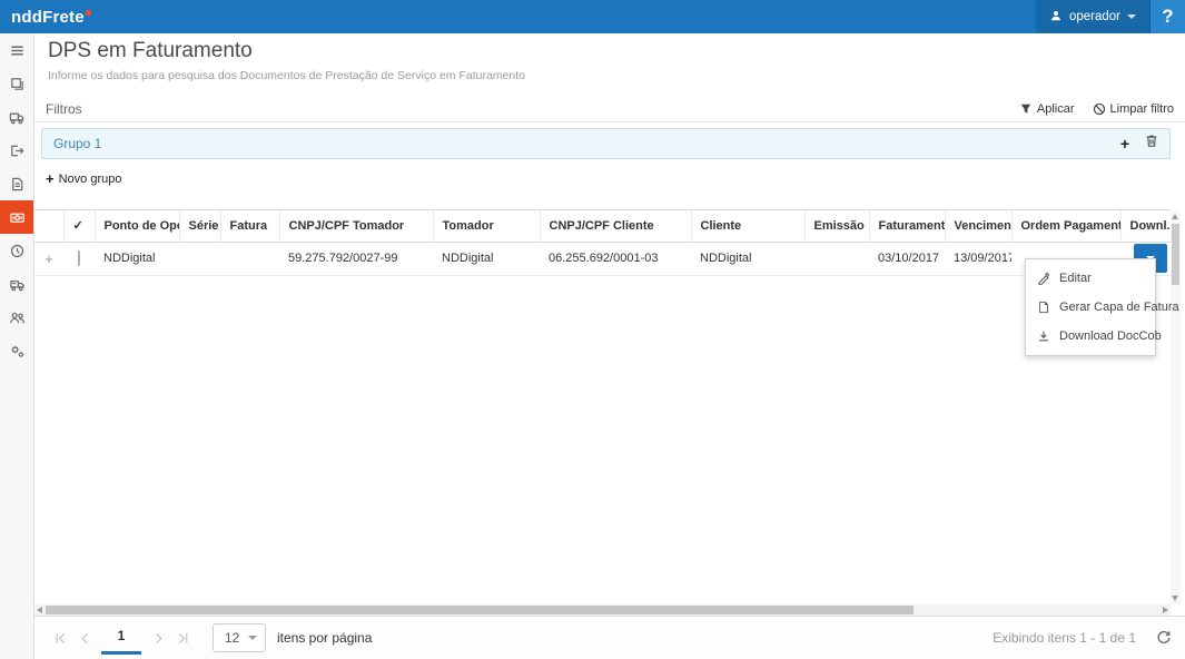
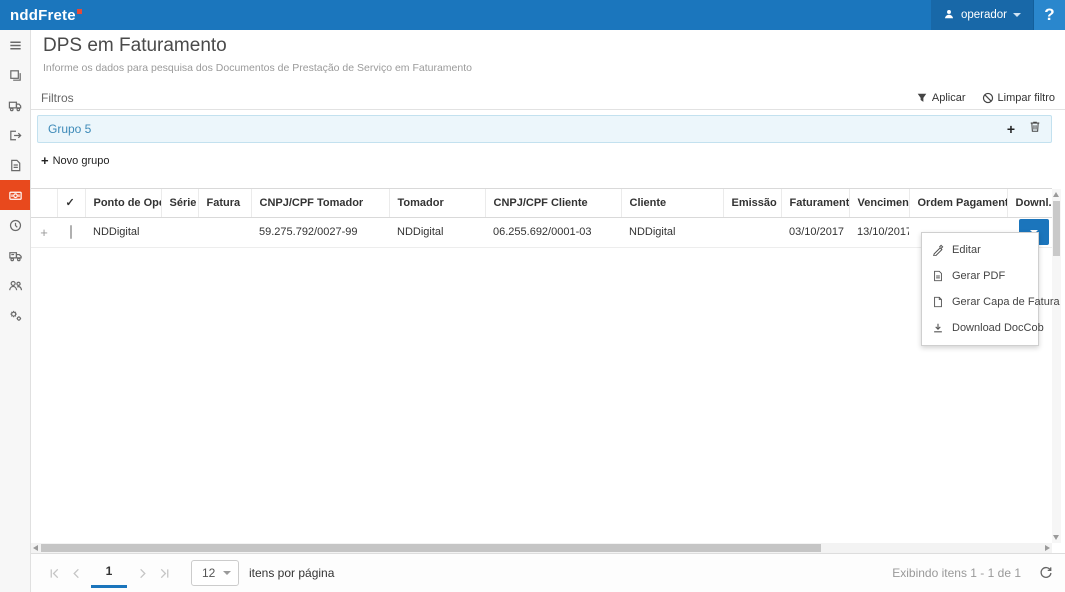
  nddFrete
  operador
  ?
  DPS em Faturamento
  Informe os dados para pesquisa dos Documentos de Prestação de Serviço em Faturamento
  Filtros
  Aplicar
  Limpar filtro
- Grupo 1
+ Grupo 5
  +
  +
  Novo grupo
  	✓	Ponto de Op	Série	Fatura	CNPJ/CPF Tomador	Tomador	CNPJ/CPF Cliente	Cliente	Emissão	Faturament	Vencimen	Ordem Pagamen	Downl.
- +		NDDigital			59.275.792/0027-99	NDDigital	06.255.692/0001-03	NDDigital		03/10/2017	13/09/2017
+ +		NDDigital			59.275.792/0027-99	NDDigital	06.255.692/0001-03	NDDigital		03/10/2017	13/10/2017
  Editar
+ Gerar PDF
  Gerar Capa de Fatura
  Download DocCob
  1
  12
  itens por página
  Exibindo itens 1 - 1 de 1
